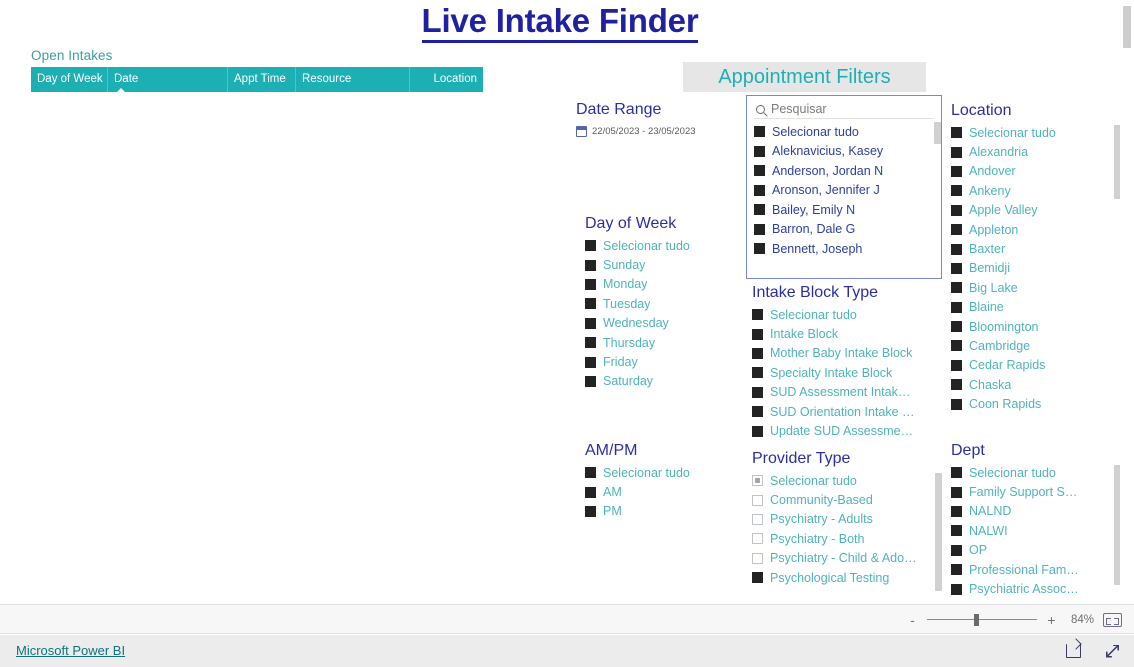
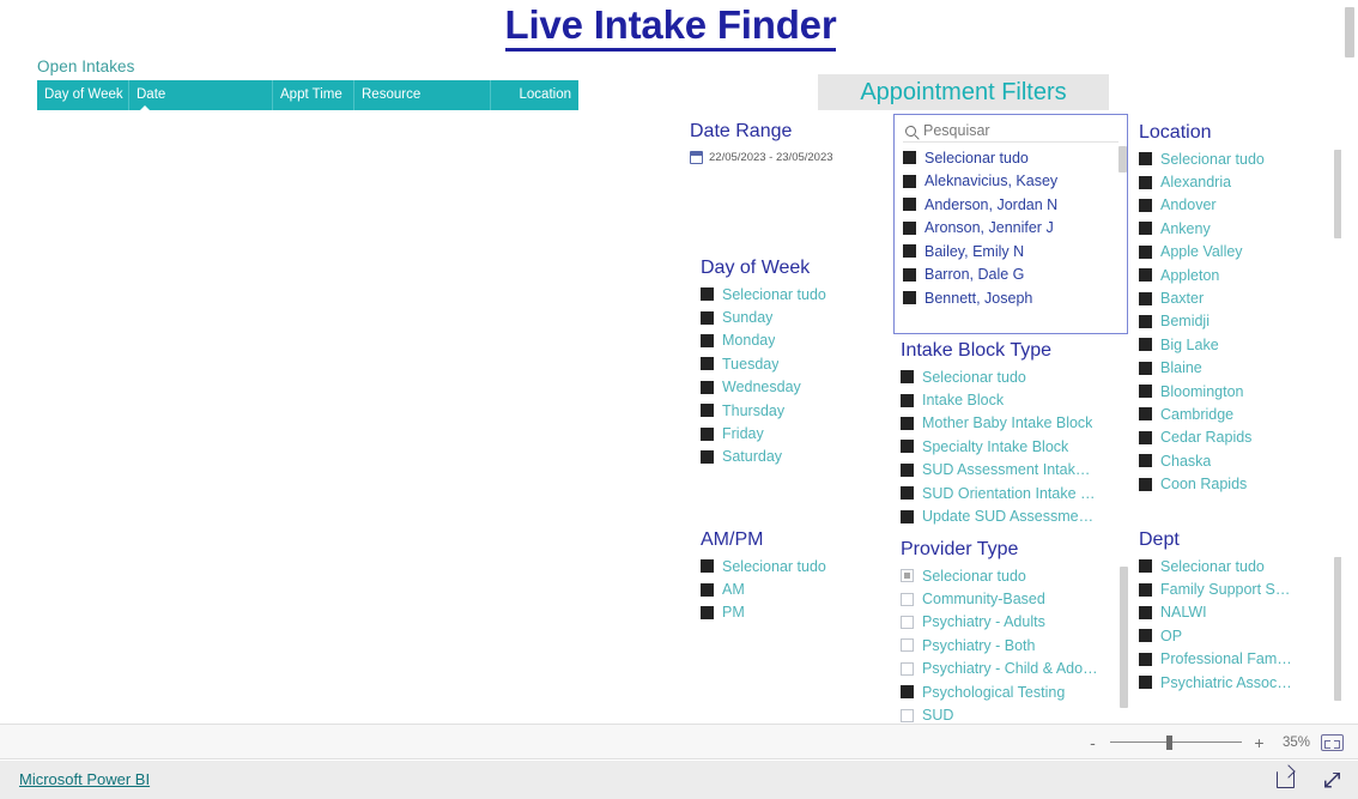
  Live Intake Finder
  Open Intakes
  Day of Week
  Date
  Appt Time
  Resource
  Location
  Appointment Filters
  Date Range
  22/05/2023 - 23/05/2023
  Day of Week
  Selecionar tudo
  Sunday
  Monday
  Tuesday
  Wednesday
  Thursday
  Friday
  Saturday
  AM/PM
  Selecionar tudo
  AM
  PM
  Pesquisar
  Selecionar tudo
  Aleknavicius, Kasey
  Anderson, Jordan N
  Aronson, Jennifer J
  Bailey, Emily N
  Barron, Dale G
  Bennett, Joseph
  Intake Block Type
  Selecionar tudo
  Intake Block
  Mother Baby Intake Block
  Specialty Intake Block
  SUD Assessment Intak…
  SUD Orientation Intake …
  Update SUD Assessme…
  Provider Type
  Selecionar tudo
  Community-Based
  Psychiatry - Adults
  Psychiatry - Both
  Psychiatry - Child & Ado…
  Psychological Testing
+ SUD
  Location
  Selecionar tudo
  Alexandria
  Andover
  Ankeny
  Apple Valley
  Appleton
  Baxter
  Bemidji
  Big Lake
  Blaine
  Bloomington
  Cambridge
  Cedar Rapids
  Chaska
  Coon Rapids
  Dept
  Selecionar tudo
  Family Support S…
- NALND
  NALWI
  OP
  Professional Fam…
  Psychiatric Assoc…
  -
  +
- 84%
+ 35%
  Microsoft Power BI
